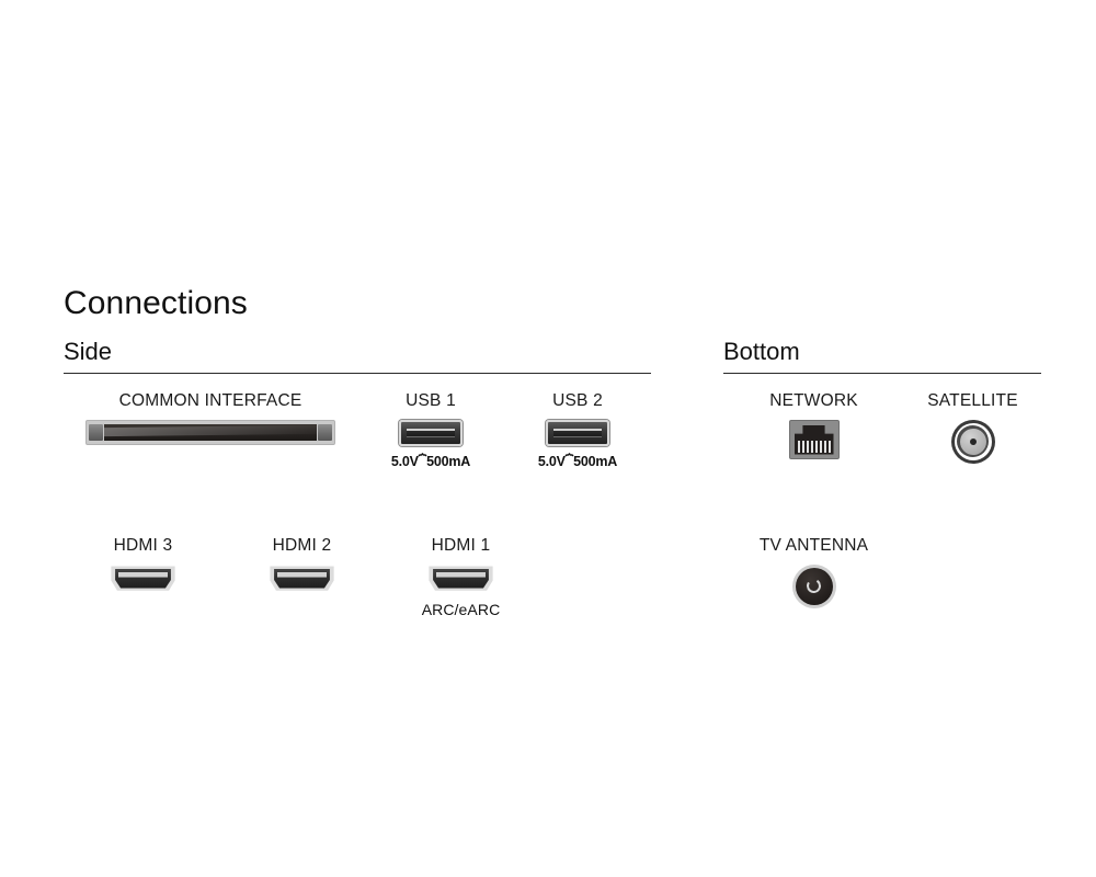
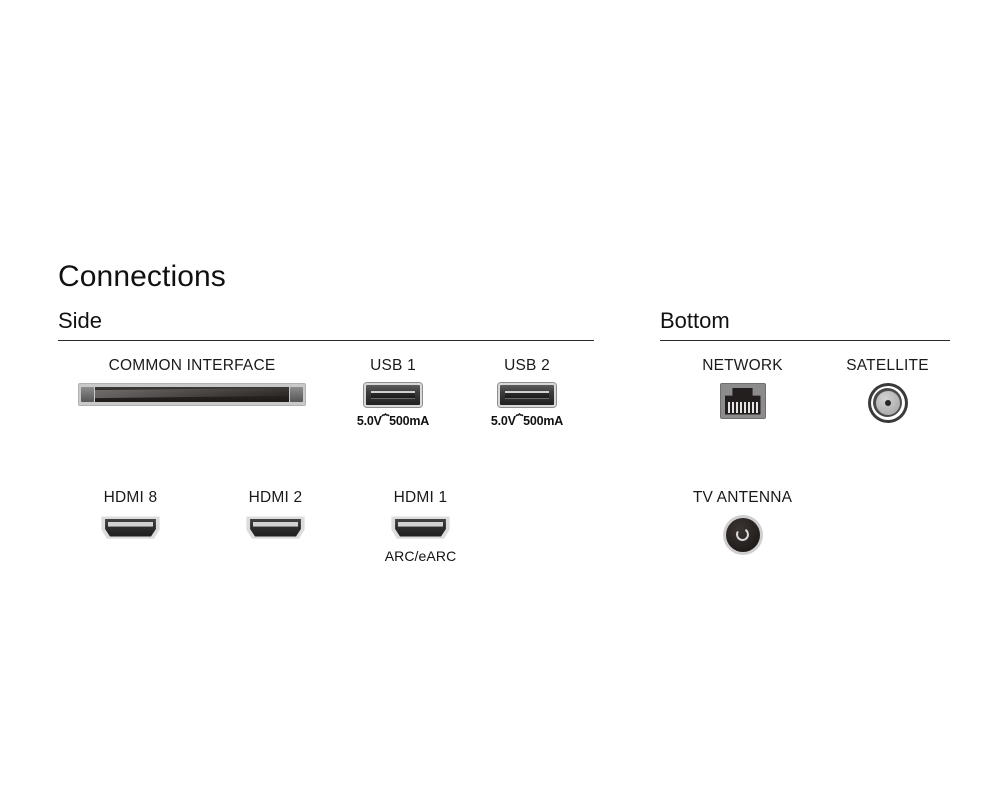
  Connections
  Side
  COMMON INTERFACE
  USB 1
  5.0V⏞500mA
  USB 2
  5.0V⏞500mA
- HDMI 3
+ HDMI 8
  HDMI 2
  HDMI 1
  ARC/eARC
  Bottom
  NETWORK
  SATELLITE
  TV ANTENNA
